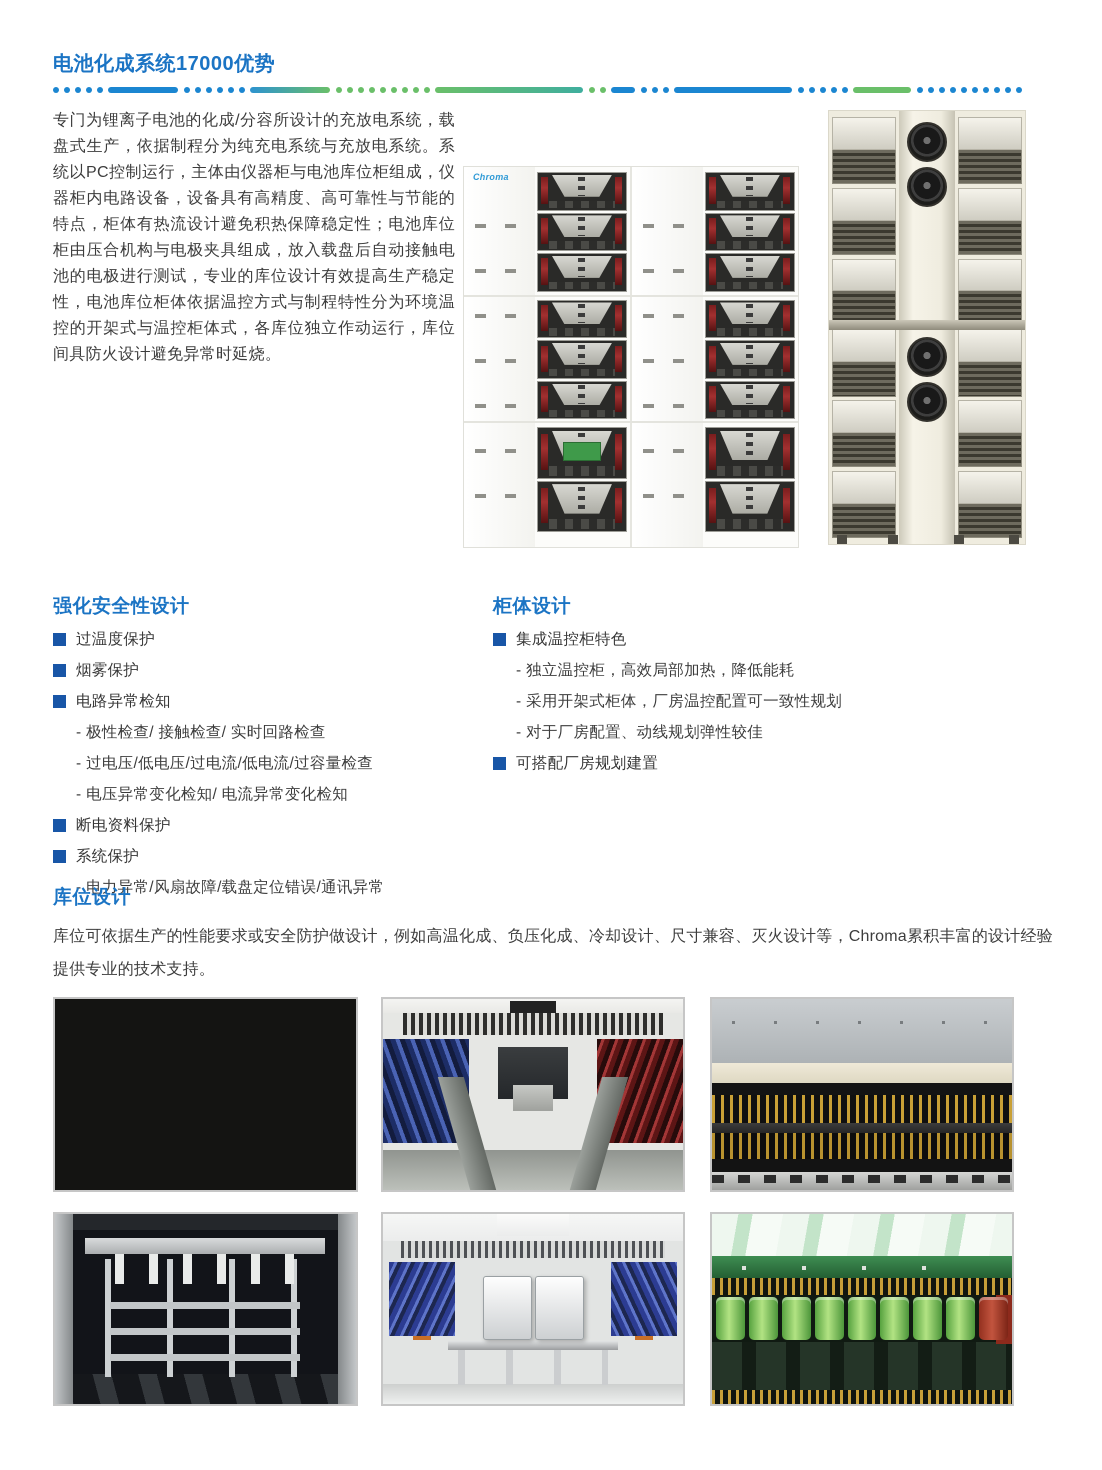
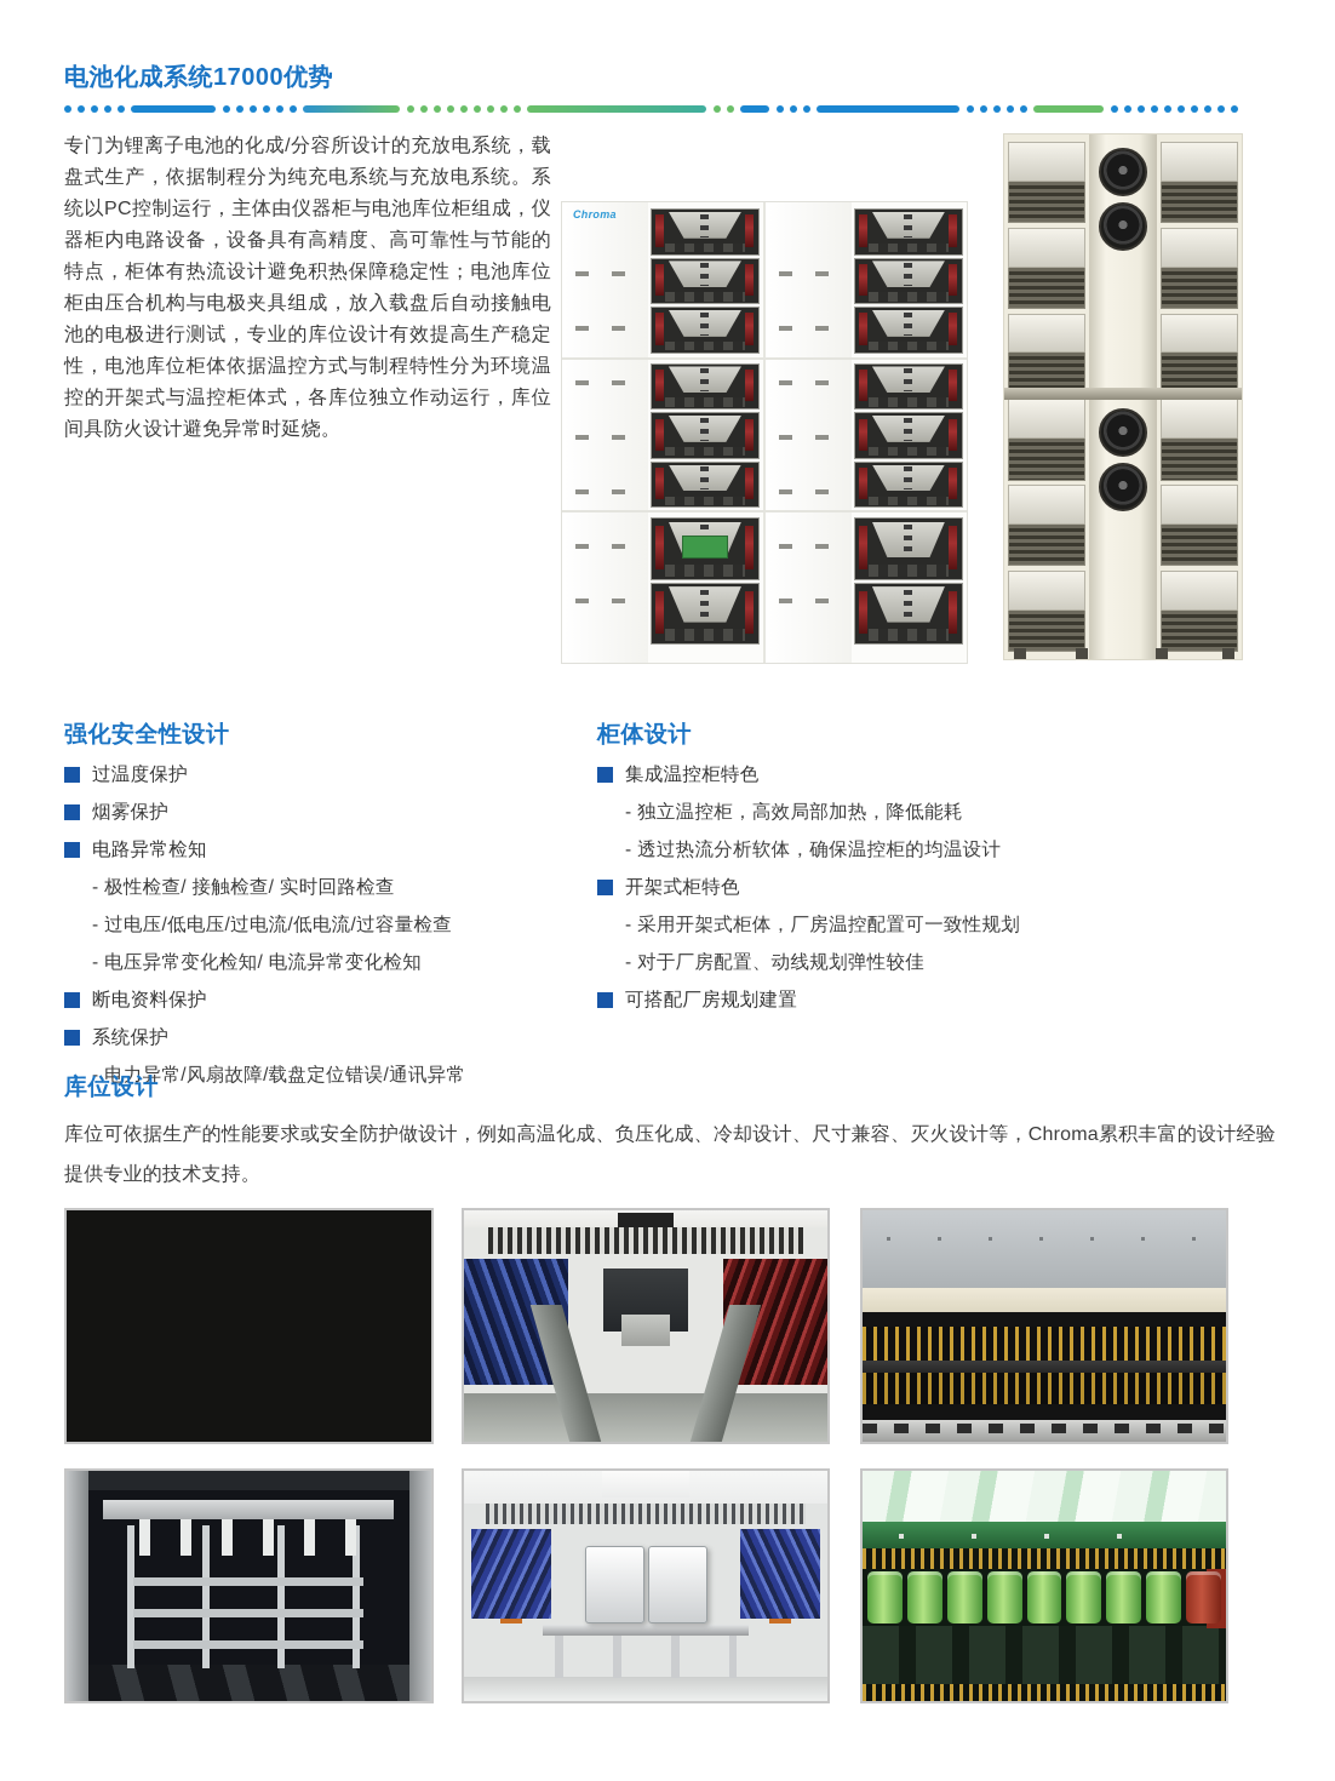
  电池化成系统17000优势
  专门为锂离子电池的化成/分容所设计的充放电系统，载盘式生产，依据制程分为纯充电系统与充放电系统。系统以PC控制运行，主体由仪器柜与电池库位柜组成，仪器柜内电路设备，设备具有高精度、高可靠性与节能的特点，柜体有热流设计避免积热保障稳定性；电池库位柜由压合机构与电极夹具组成，放入载盘后自动接触电池的电极进行测试，专业的库位设计有效提高生产稳定性，电池库位柜体依据温控方式与制程特性分为环境温控的开架式与温控柜体式，各库位独立作动运行，库位间具防火设计避免异常时延烧。
  Chroma
  强化安全性设计
  过温度保护
  烟雾保护
  电路异常检知
  - 极性检查/ 接触检查/ 实时回路检查
  - 过电压/低电压/过电流/低电流/过容量检查
  - 电压异常变化检知/ 电流异常变化检知
  断电资料保护
  系统保护
  - 电力异常/风扇故障/载盘定位错误/通讯异常
  柜体设计
  集成温控柜特色
  - 独立温控柜，高效局部加热，降低能耗
+ - 透过热流分析软体，确保温控柜的均温设计
+ 开架式柜特色
  - 采用开架式柜体，厂房温控配置可一致性规划
  - 对于厂房配置、动线规划弹性较佳
  可搭配厂房规划建置
  库位设计
  库位可依据生产的性能要求或安全防护做设计，例如高温化成、负压化成、冷却设计、尺寸兼容、灭火设计等，Chroma累积丰富的设计经验提供专业的技术支持。
